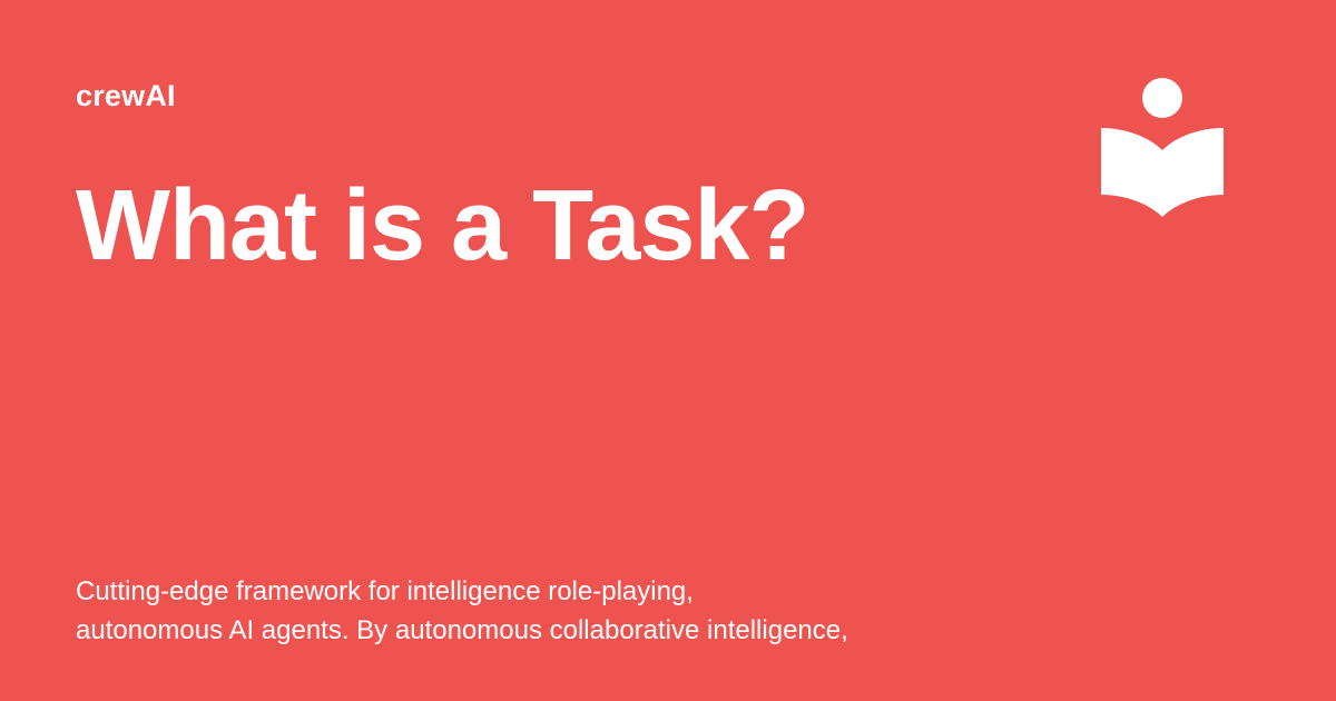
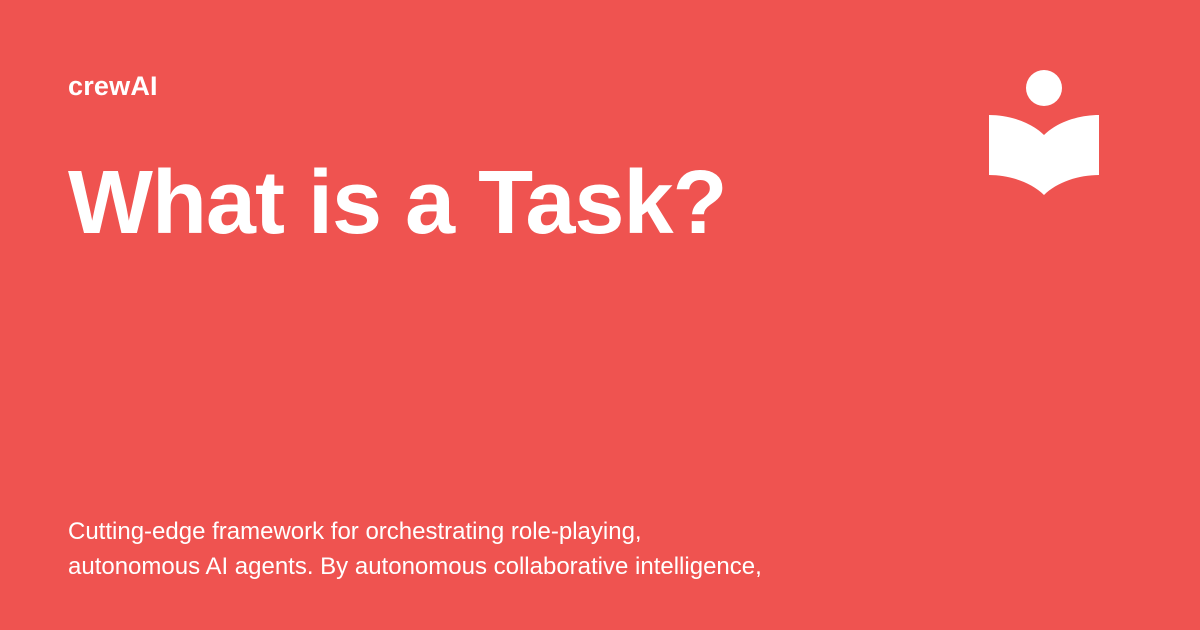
  crewAI
  What is a Task?
- Cutting-edge framework for intelligence role-playing,
+ Cutting-edge framework for orchestrating role-playing,
  autonomous AI agents. By autonomous collaborative intelligence,
